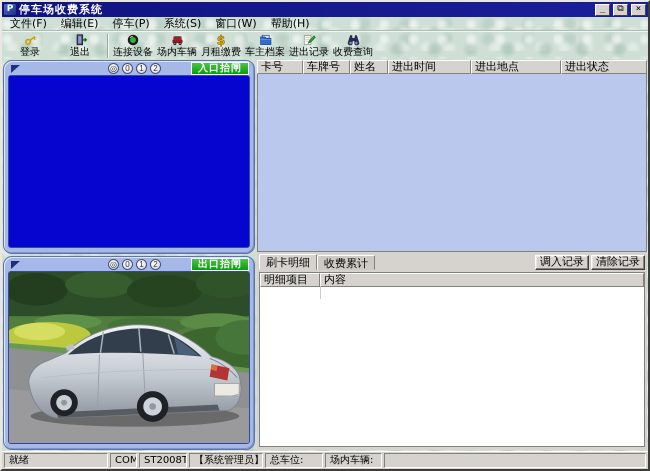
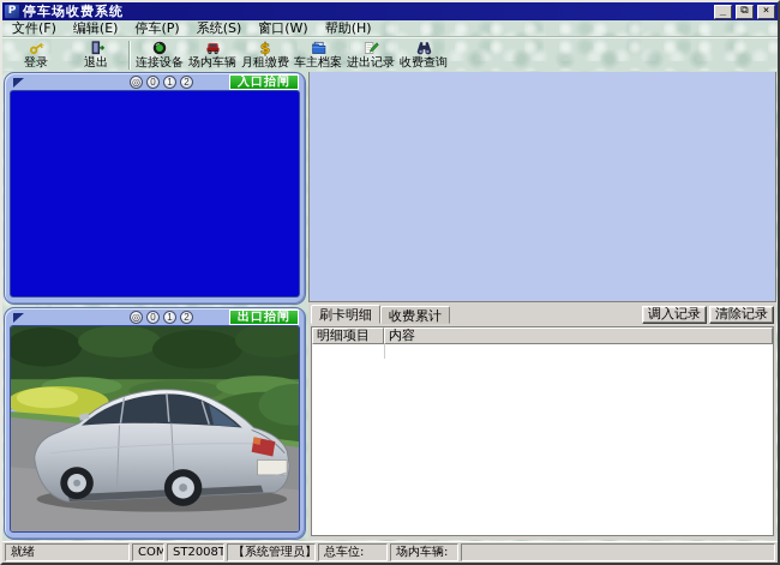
  P
  停车场收费系统
  _
  ⧉
  ×
  文件(F)
  编辑(E)
  停车(P)
  系统(S)
  窗口(W)
  帮助(H)
  登录
  退出
  连接设备
  场内车辆
  $
  月租缴费
  车主档案
  进出记录
  收费查询
  ◎
  0
  1
  2
  入口抬闸
  ◎
  0
  1
  2
  出口抬闸
- 卡号
- 车牌号
- 姓名
- 进出时间
- 进出地点
- 进出状态
  刷卡明细
  收费累计
  调入记录
  清除记录
  明细项目
  内容
  就绪
  COM
  ST2008T
  【系统管理员】
  总车位:
  场内车辆:
